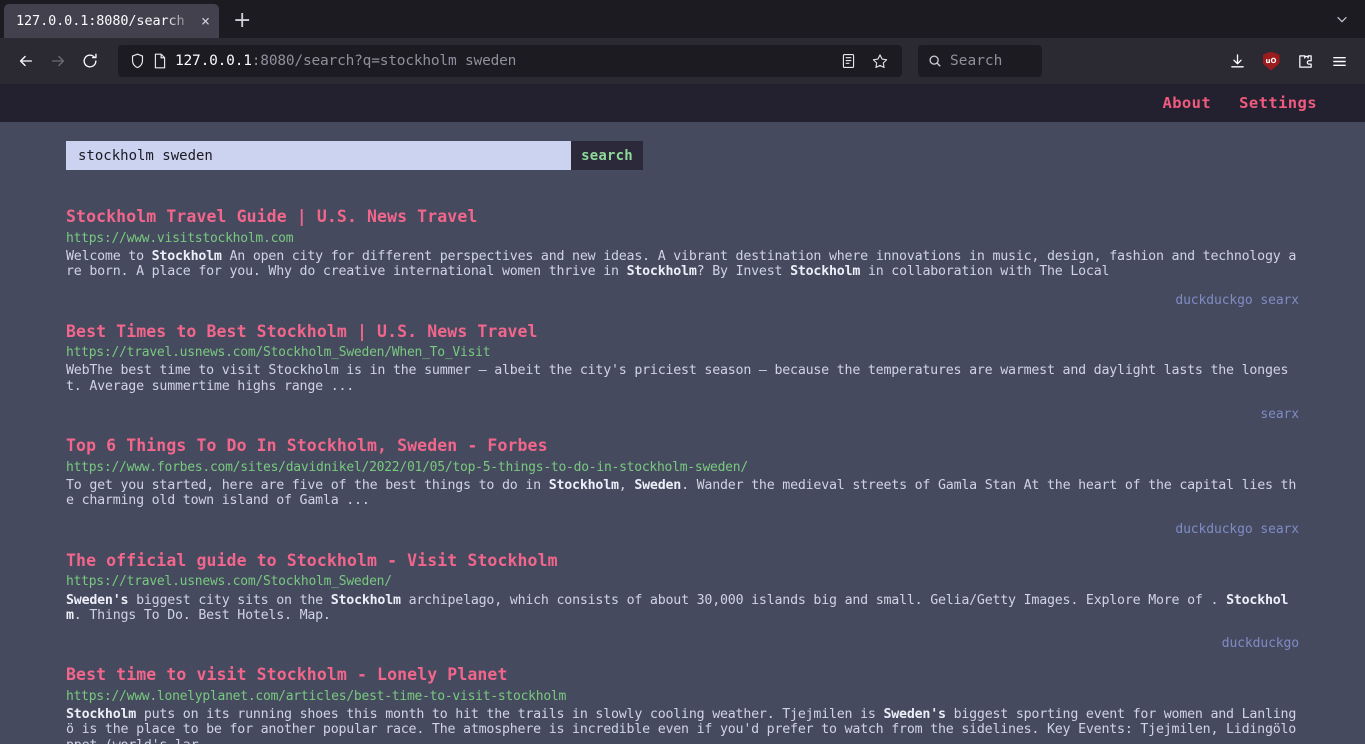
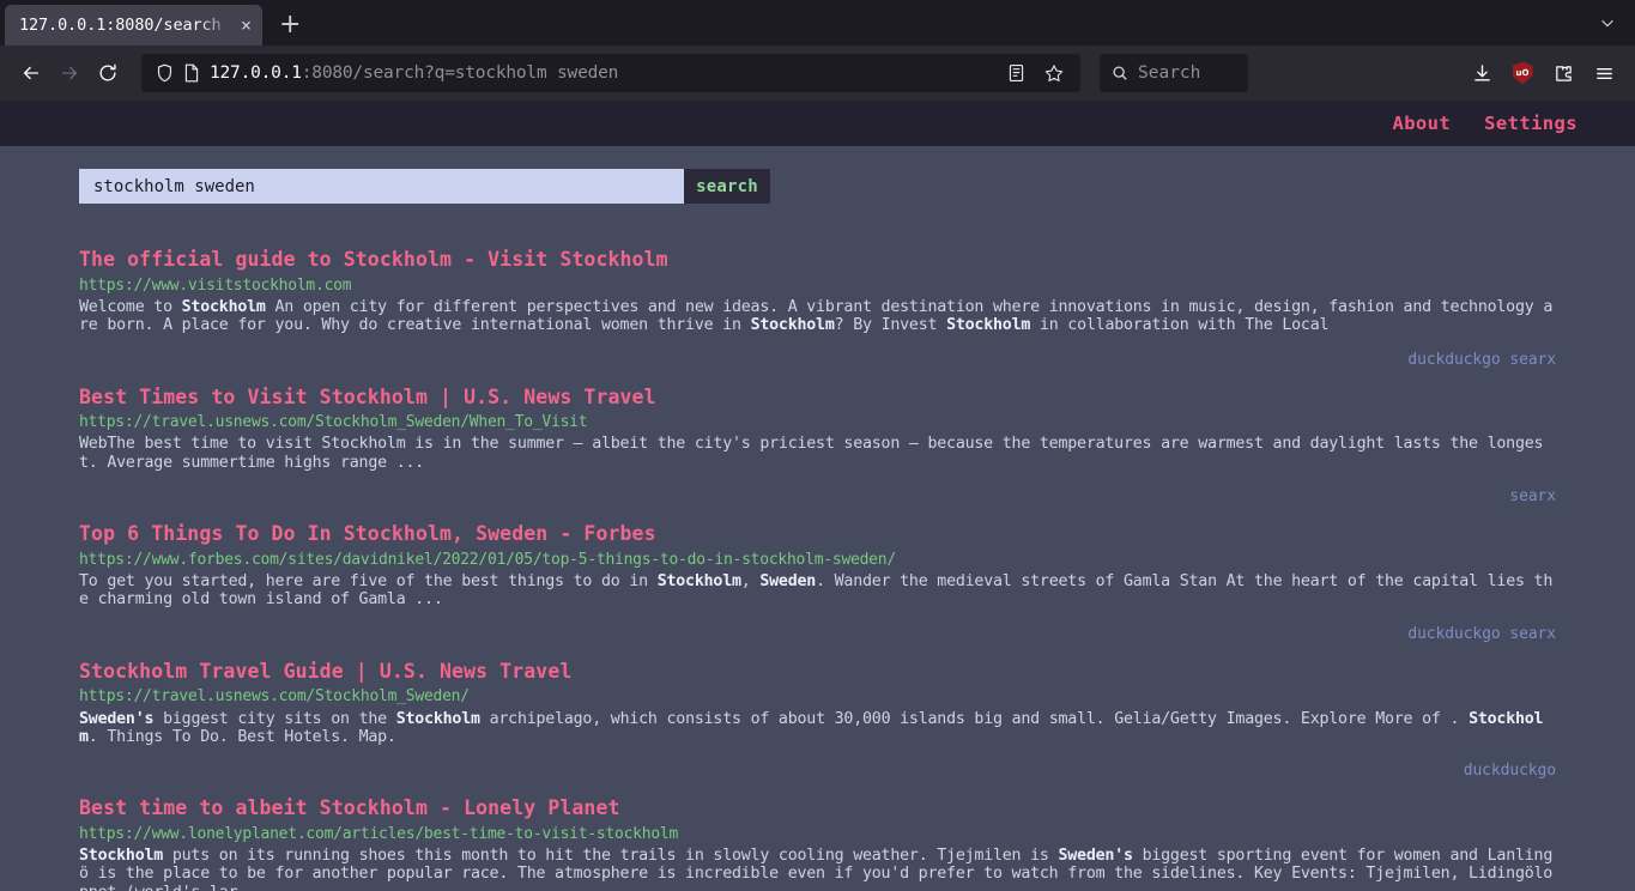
  127.0.0.1:8080/search
  ×
  +
  127.0.0.1:8080/search?q=stockholm sweden
  Search
  uO
  About
  Settings
  stockholm sweden
  search
- Stockholm Travel Guide | U.S. News Travel
+ The official guide to Stockholm - Visit Stockholm
  https://www.visitstockholm.com
  Welcome to Stockholm An open city for different perspectives and new ideas. A vibrant destination where innovations in music, design, fashion and technology are born. A place for you. Why do creative international women thrive in Stockholm? By Invest Stockholm in collaboration with The Local
  duckduckgo searx
- Best Times to Best Stockholm | U.S. News Travel
+ Best Times to Visit Stockholm | U.S. News Travel
  https://travel.usnews.com/Stockholm_Sweden/When_To_Visit
  WebThe best time to visit Stockholm is in the summer – albeit the city's priciest season – because the temperatures are warmest and daylight lasts the longest. Average summertime highs range ...
  searx
  Top 6 Things To Do In Stockholm, Sweden - Forbes
  https://www.forbes.com/sites/davidnikel/2022/01/05/top-5-things-to-do-in-stockholm-sweden/
  To get you started, here are five of the best things to do in Stockholm, Sweden. Wander the medieval streets of Gamla Stan At the heart of the capital lies the charming old town island of Gamla ...
  duckduckgo searx
- The official guide to Stockholm - Visit Stockholm
+ Stockholm Travel Guide | U.S. News Travel
  https://travel.usnews.com/Stockholm_Sweden/
  Sweden's biggest city sits on the Stockholm archipelago, which consists of about 30,000 islands big and small. Gelia/Getty Images. Explore More of . Stockholm. Things To Do. Best Hotels. Map.
  duckduckgo
- Best time to visit Stockholm - Lonely Planet
+ Best time to albeit Stockholm - Lonely Planet
  https://www.lonelyplanet.com/articles/best-time-to-visit-stockholm
  Stockholm puts on its running shoes this month to hit the trails in slowly cooling weather. Tjejmilen is Sweden's biggest sporting event for women and Lanlingö is the place to be for another popular race. The atmosphere is incredible even if you'd prefer to watch from the sidelines. Key Events: Tjejmilen, Lidingölo
